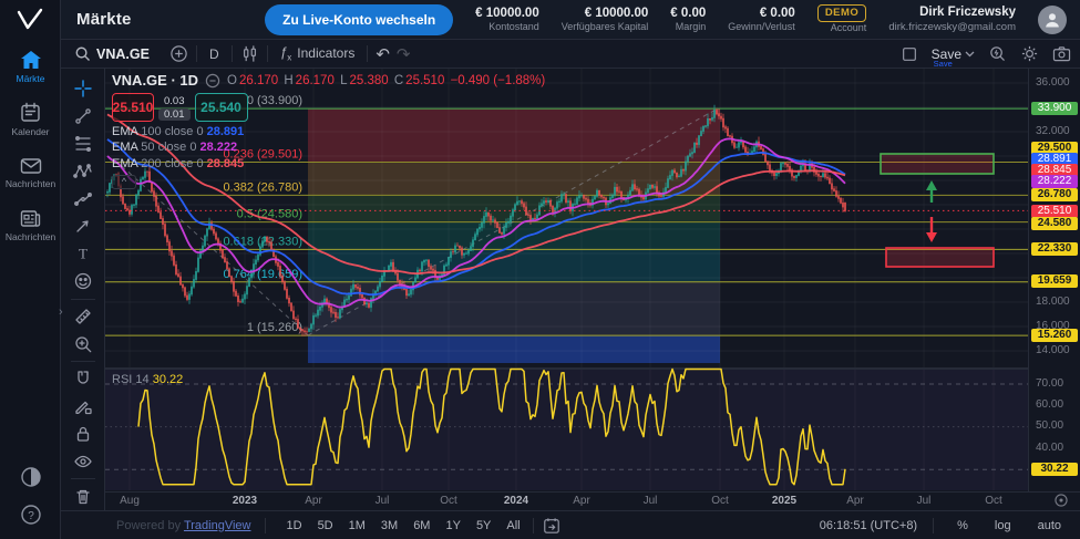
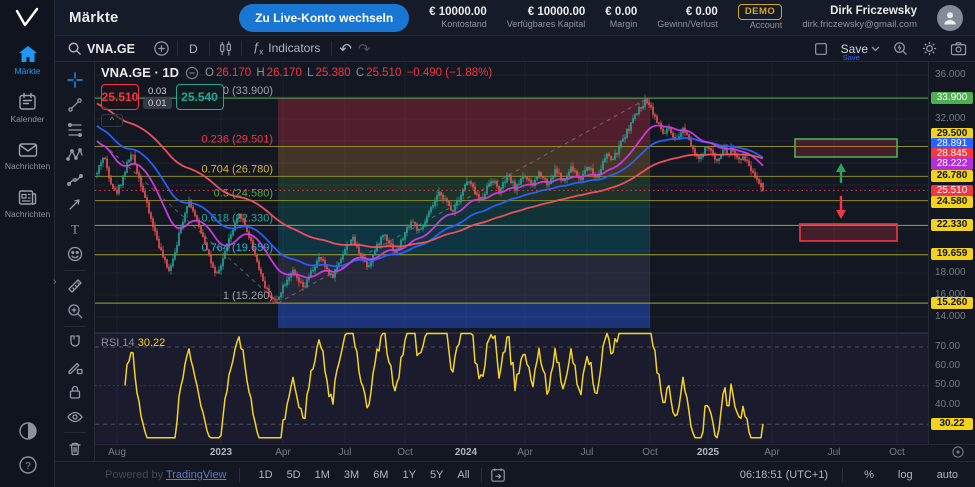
  Märkte
  Zu Live-Konto wechseln
  € 10000.00
  Kontostand
  € 10000.00
  Verfügbares Kapital
  € 0.00
  Margin
  € 0.00
  Gewinn/Verlust
  DEMO
  Account
  Dirk Friczewsky
  dirk.friczewsky@gmail.com
  Märkte
  Kalender
  Nachrichten
  Nachrichten
  ?
  VNA.GE
  D
  ƒx
  Indicators
  ↶
  ↷
  Save
  Save
  T
  ›
  0 (33.900)
  0.236 (29.501)
- 0.382 (26.780)
+ 0.704 (26.780)
  0. (24.580)
  0.18 (.330)
  0.764 (19.659)
  1 (15.260
  VNA.GE · 1D
  O 26.170 H 26.170 L 25.380 C 25.510 −0.490 (−1.88%)
  25.510
  0.03
  0.01
  25.540
- EMA 100 close 0 28.891
- EMA 50 close 0 28.222
- EMA 200 close 0 28.845
  ^
  RSI 14 30.22
  36.000
  33.900
  32.000
  29.500
  28.891
  28.845
  28.222
  26.780
  25.510
  24.580
  22.330
  19.659
  18.000
  16.000
  15.260
  14.000
  70.00
  60.00
  50.00
  40.00
  30.22
  Aug
  2023
  Apr
  Jul
  Oct
  2024
  Apr
  Jul
  Oct
  2025
  Apr
  Jul
  Oct
  Powered by TradingView
  1D
  5D
  1M
  3M
  6M
  1Y
  5Y
  All
- 06:18:51 (UTC+8)
+ 06:18:51 (UTC+1)
  %
  log
  auto
